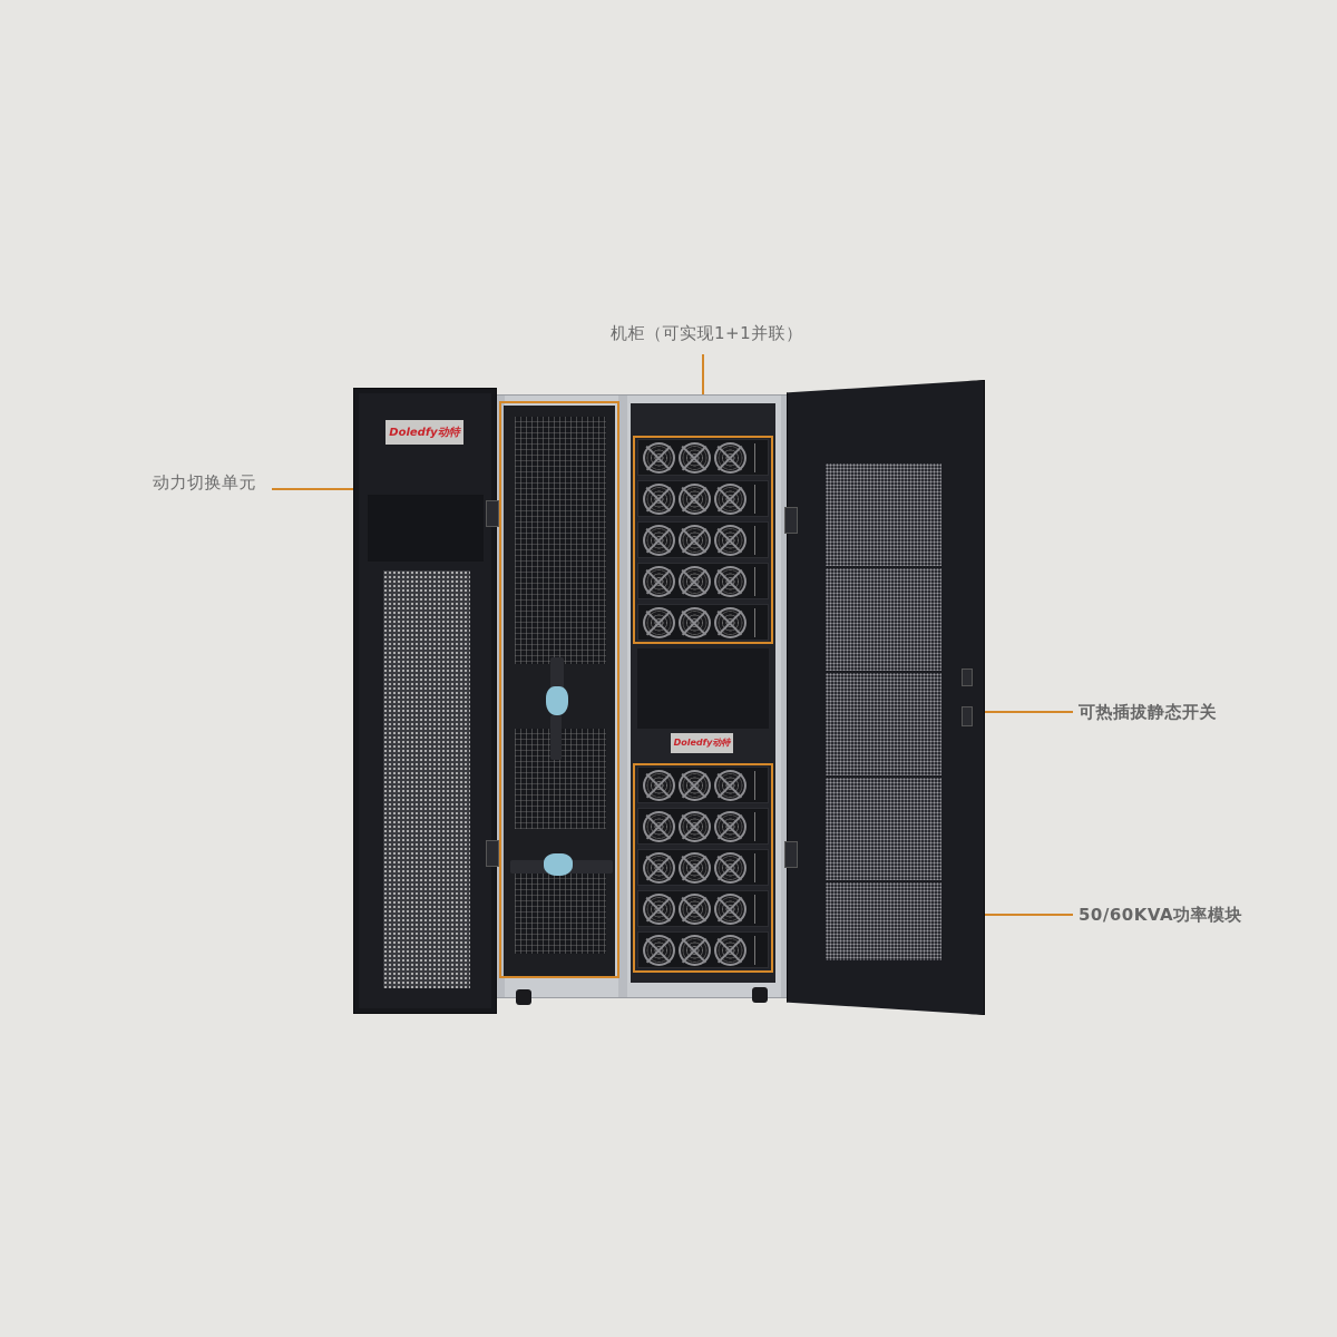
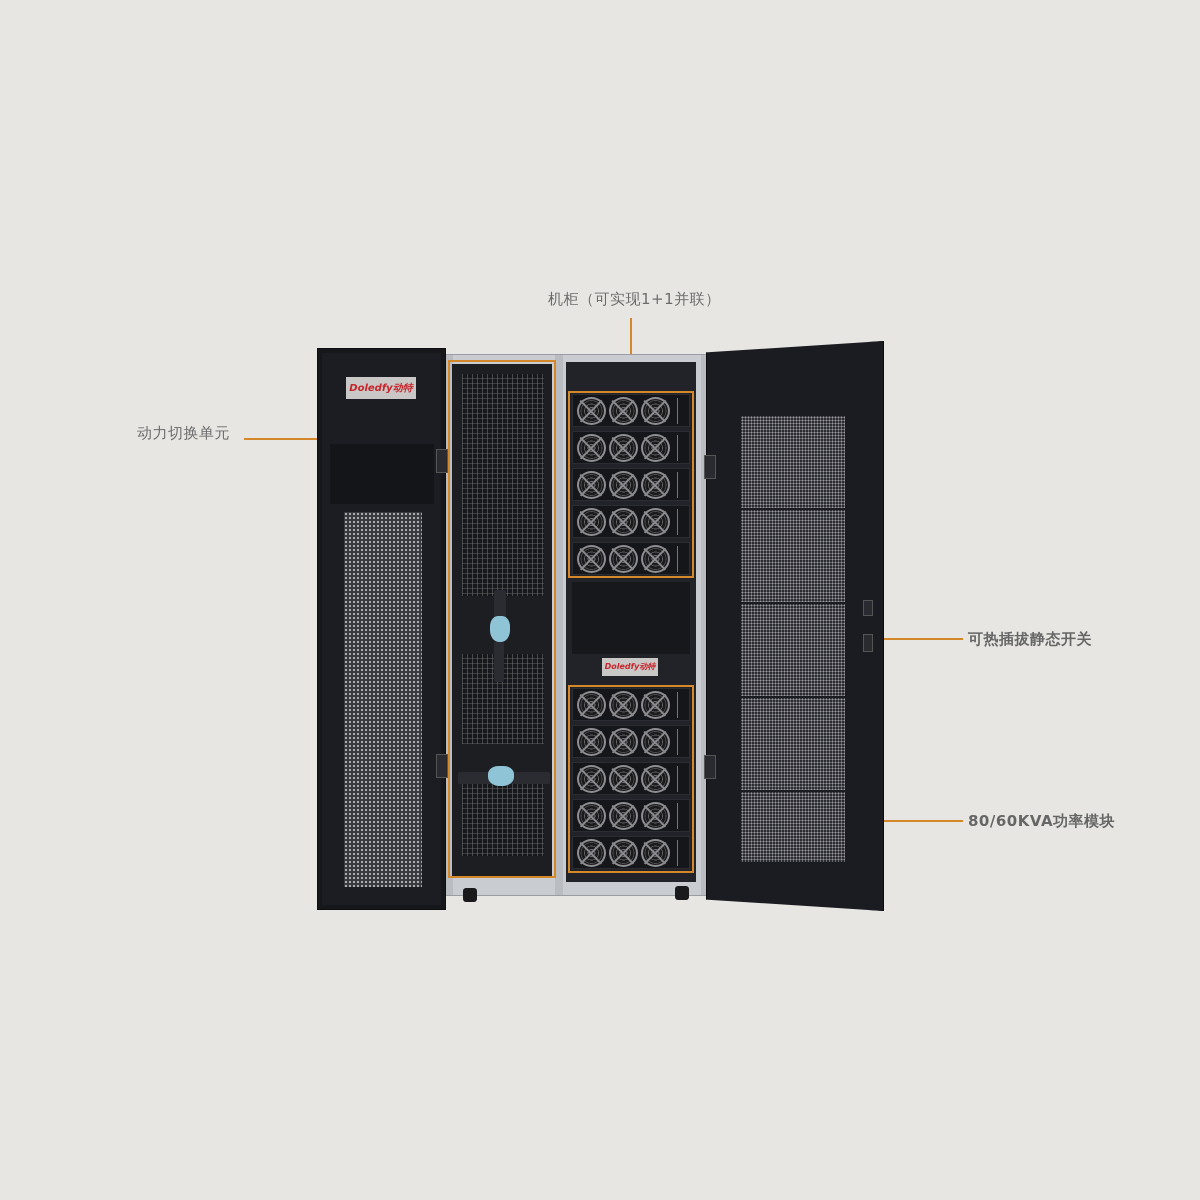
  机柜（可实现1+1并联）
  动力切换单元
  可热插拔静态开关
- 50/60KVA功率模块
+ 80/60KVA功率模块
  Doledfy动特
  Doledfy动特
